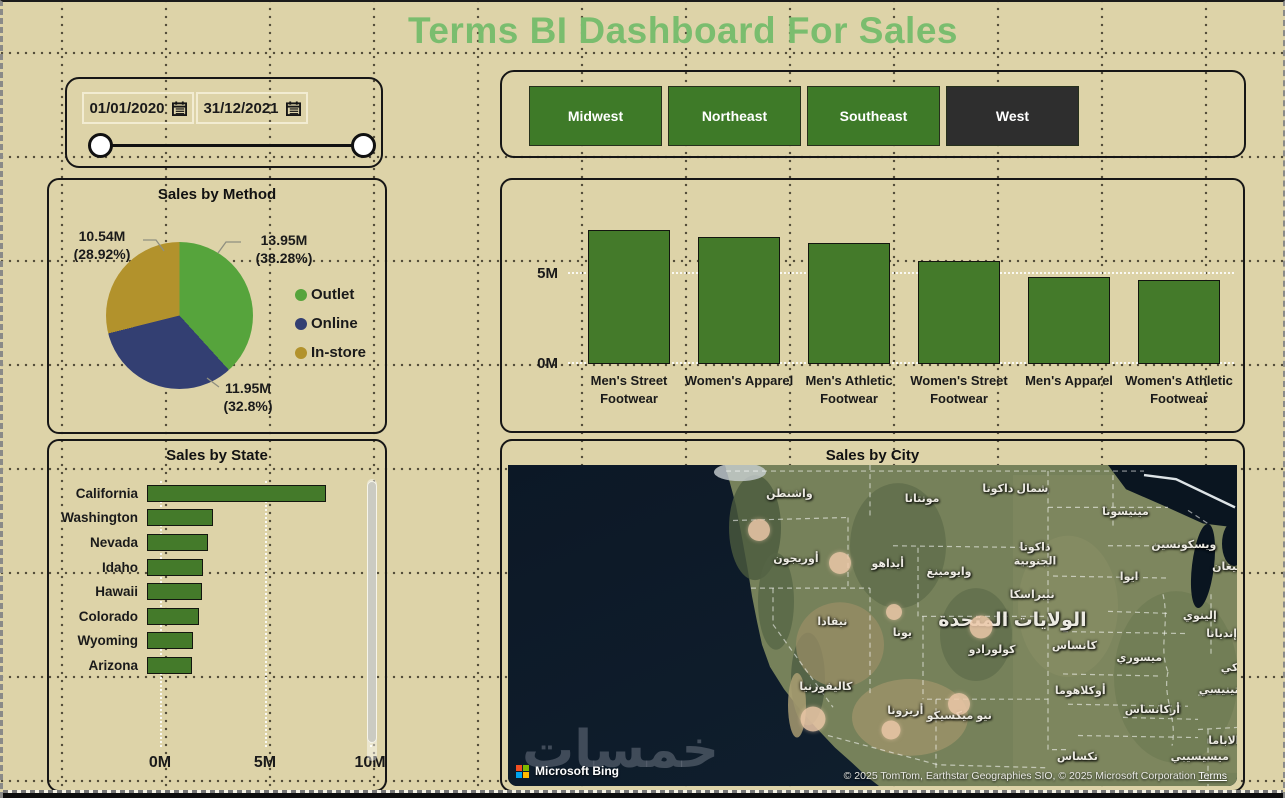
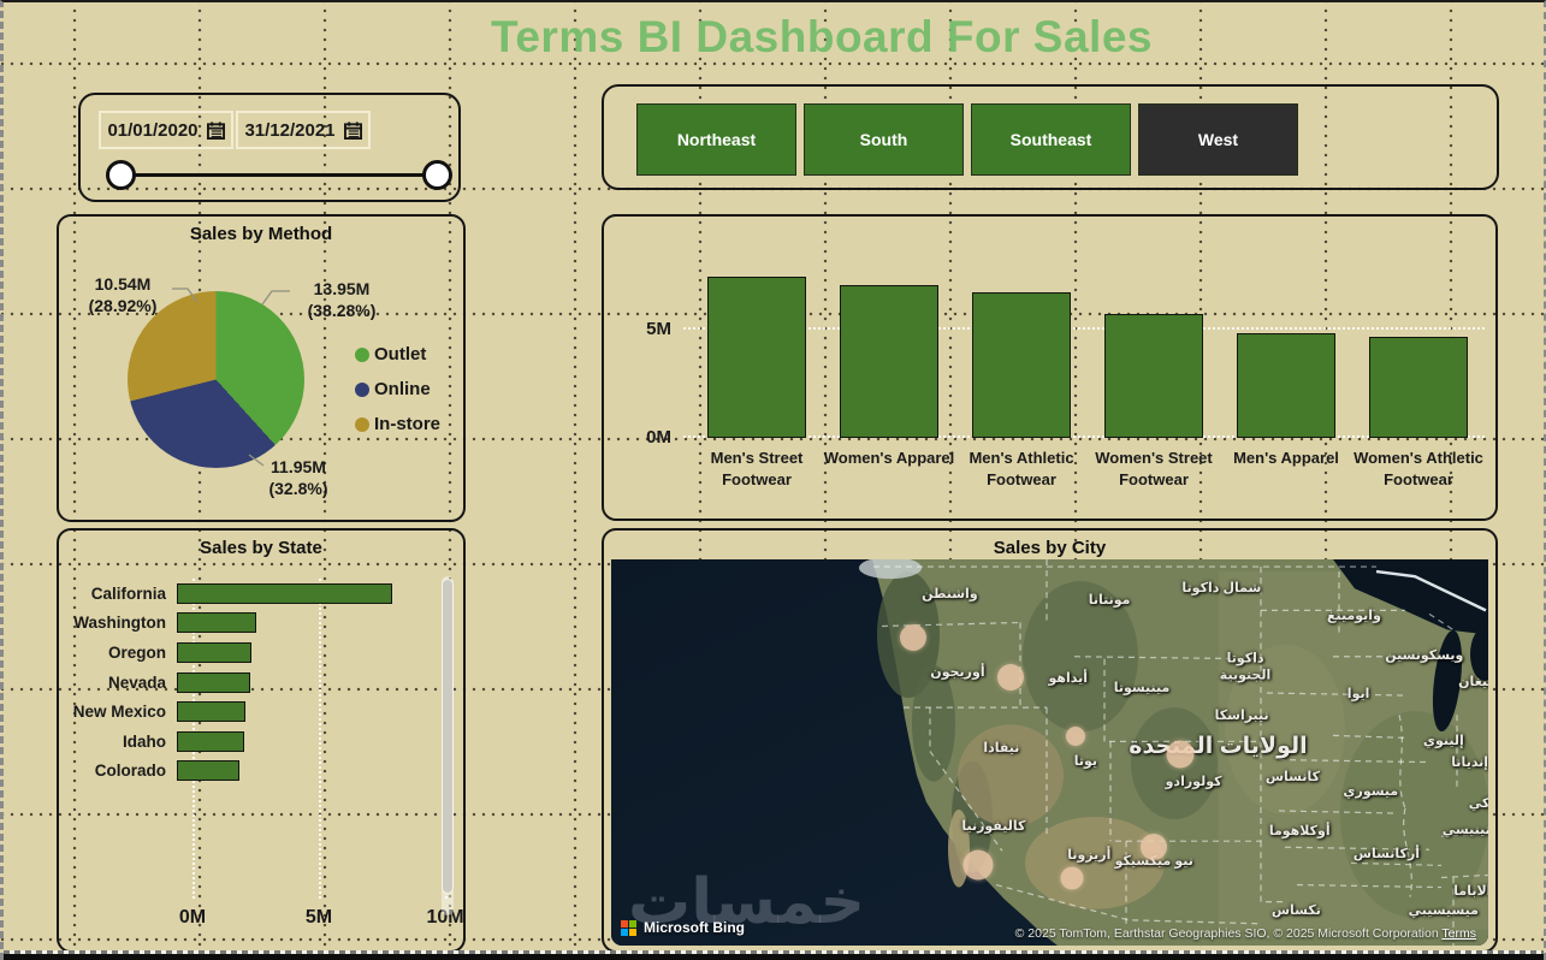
  Terms BI Dashboard For Sales
  01/01/2020
  31/12/2021
- Midwest
  Northeast
+ South
  Southeast
  West
  Sales by Method
  10.54M
  (28.92%)
  13.95M
  (38.28%)
  11.95M
  (32.8%)
  Outlet
  Online
  In-store
  0M
  5M
  Men's Street Footwear
  Women's Apparel
  Men's Athletic Footwear
  Women's Street Footwear
  Men's Apparel
  Women's Athletic Footwear
  Sales by State
  California
  Washington
+ Oregon
  Nevada
+ New Mexico
  Idaho
- Hawaii
  Colorado
- Wyoming
- Arizona
  0M
  5M
  10M
  Sales by City
  واشنطن
  مونتانا
  شمال داكوتا
- مينيسوتا
+ وايومينغ
  ويسكونسين
  أوريجون
  أيداهو
- وايومينغ
+ مينيسوتا
  داكوتا
  الجنوبية
  نيبراسكا
  ايوا
  نيفادا
  يوتا
  كولورادو
  كانساس
  ميسوري
  إلينوي
  إنديانا
  كاليفورنيا
  أريزونا
  نيو ميكسيكو
  أوكلاهوما
  أركانساس
  تكساس
  ميسيسيبي
  لاباما
  تينيسي
  الولايات المتحدة
  خمسات
  Microsoft Bing
  © 2025 TomTom, Earthstar Geographies SIO, © 2025 Microsoft Corporation Terms
